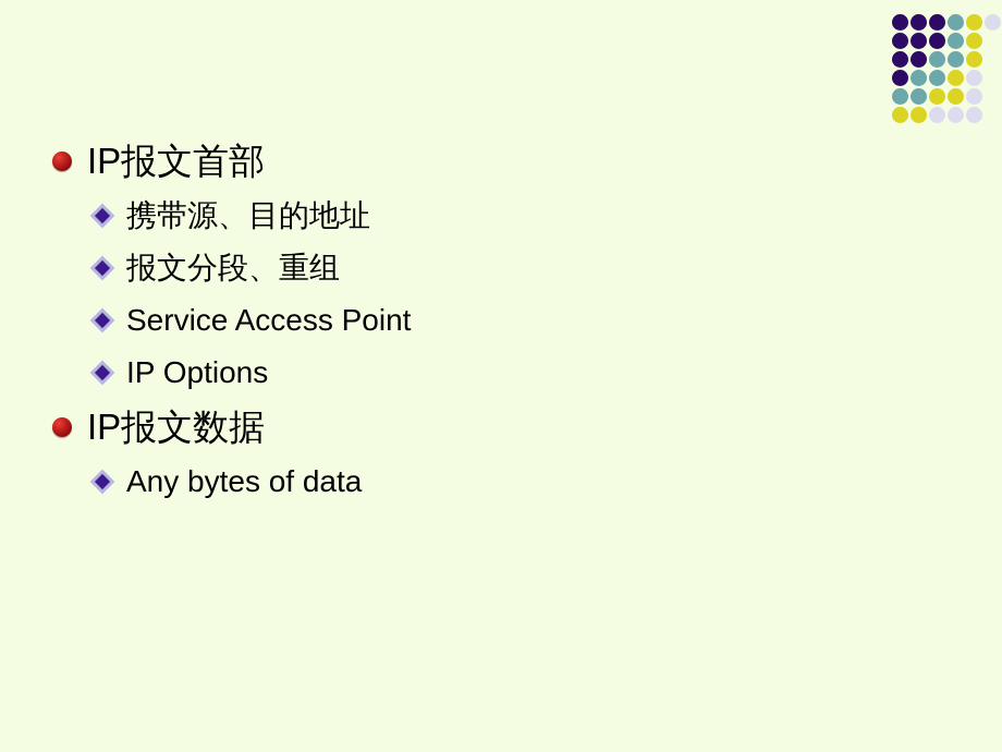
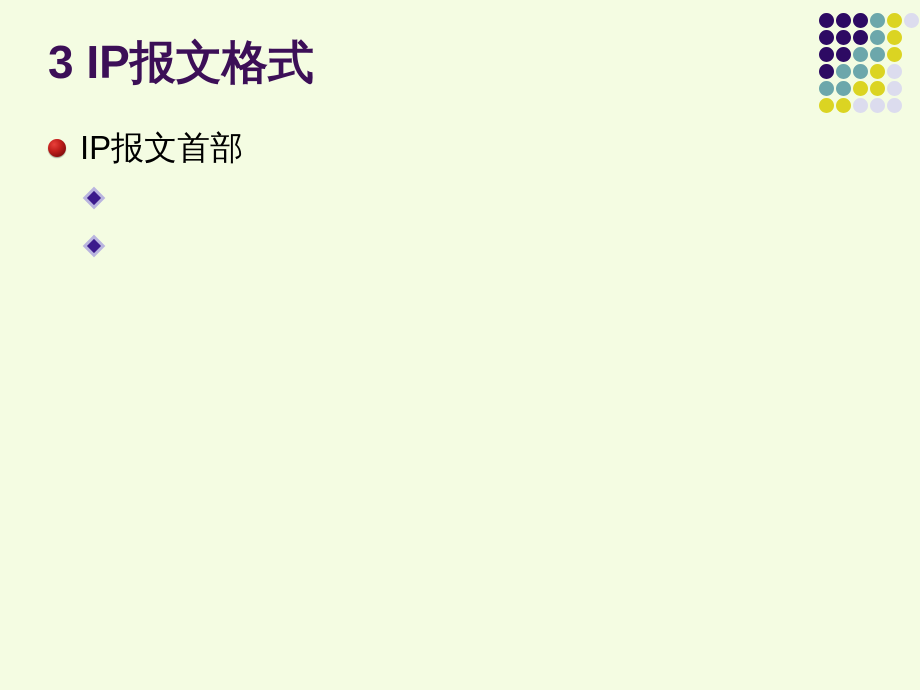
+ 3 IP报文格式
  IP报文首部
- 携带源、目的地址
- 报文分段、重组
- Service Access Point
- IP Options
- IP报文数据
- Any bytes of data
